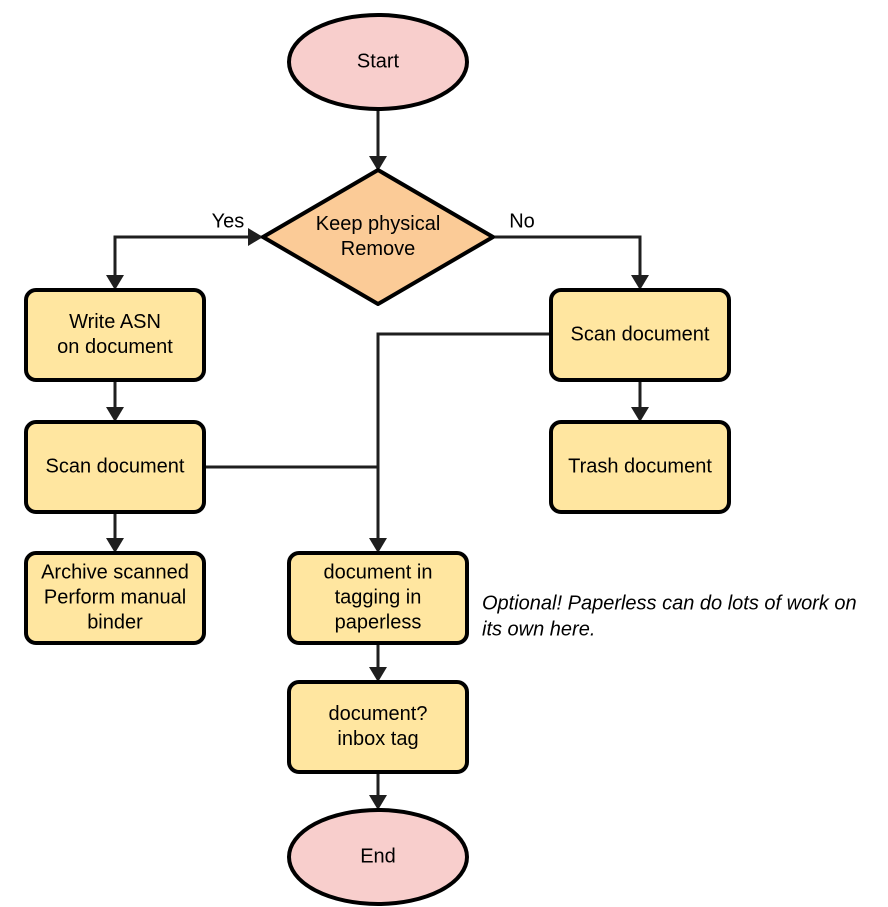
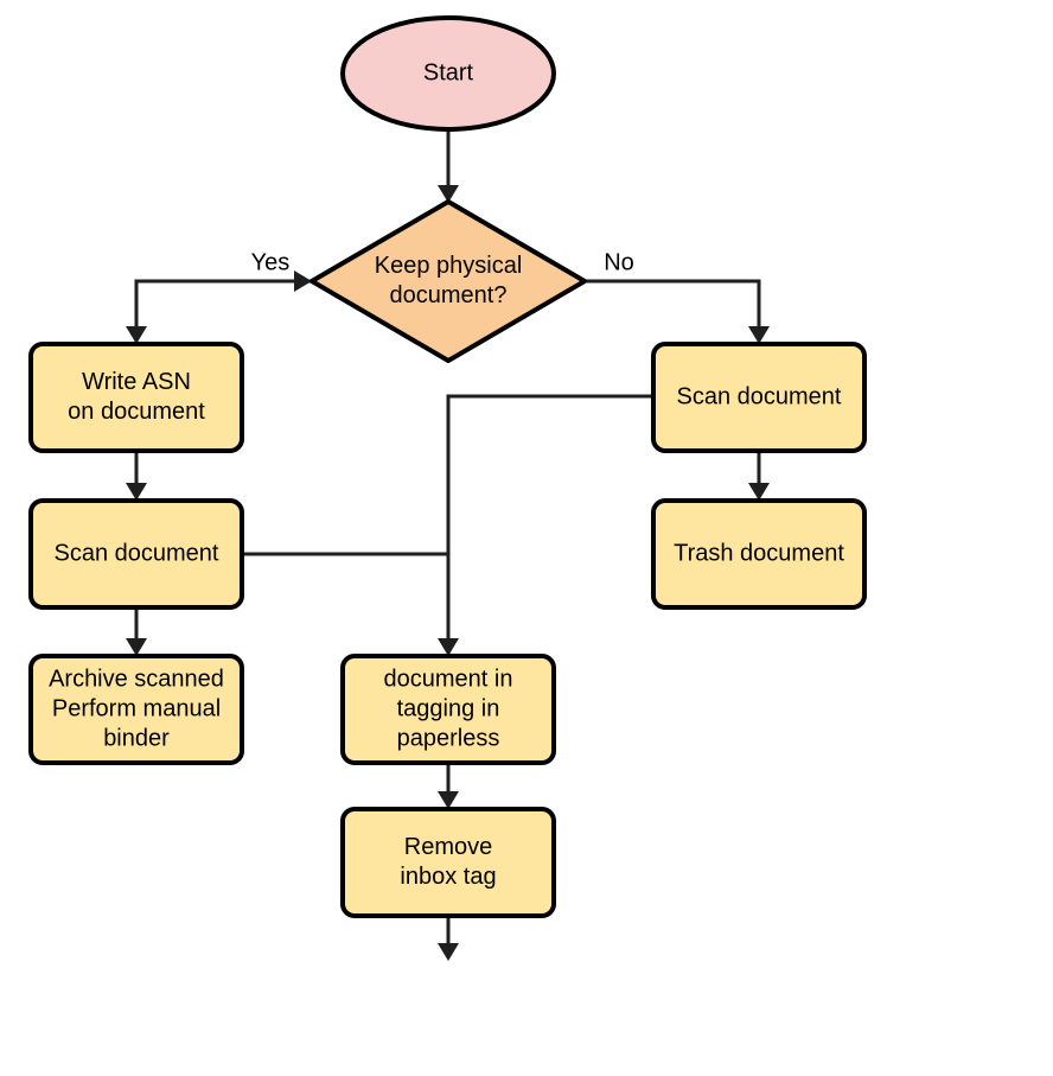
  Yes
  No
  Start
  Keep physical
- Remove
+ document?
  Write ASN
  on document
  Scan document
  Archive scanned
  Perform manual
  binder
  Scan document
  Trash document
  document in
  tagging in
  paperless
- document?
+ Remove
  inbox tag
- End
- Optional! Paperless can do lots of work on
- its own here.
